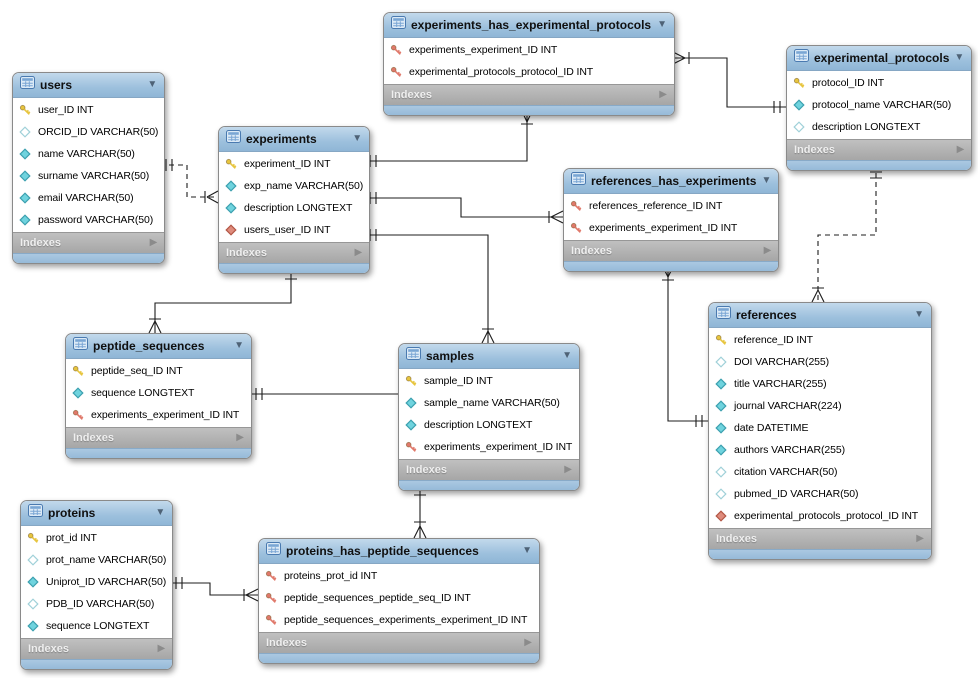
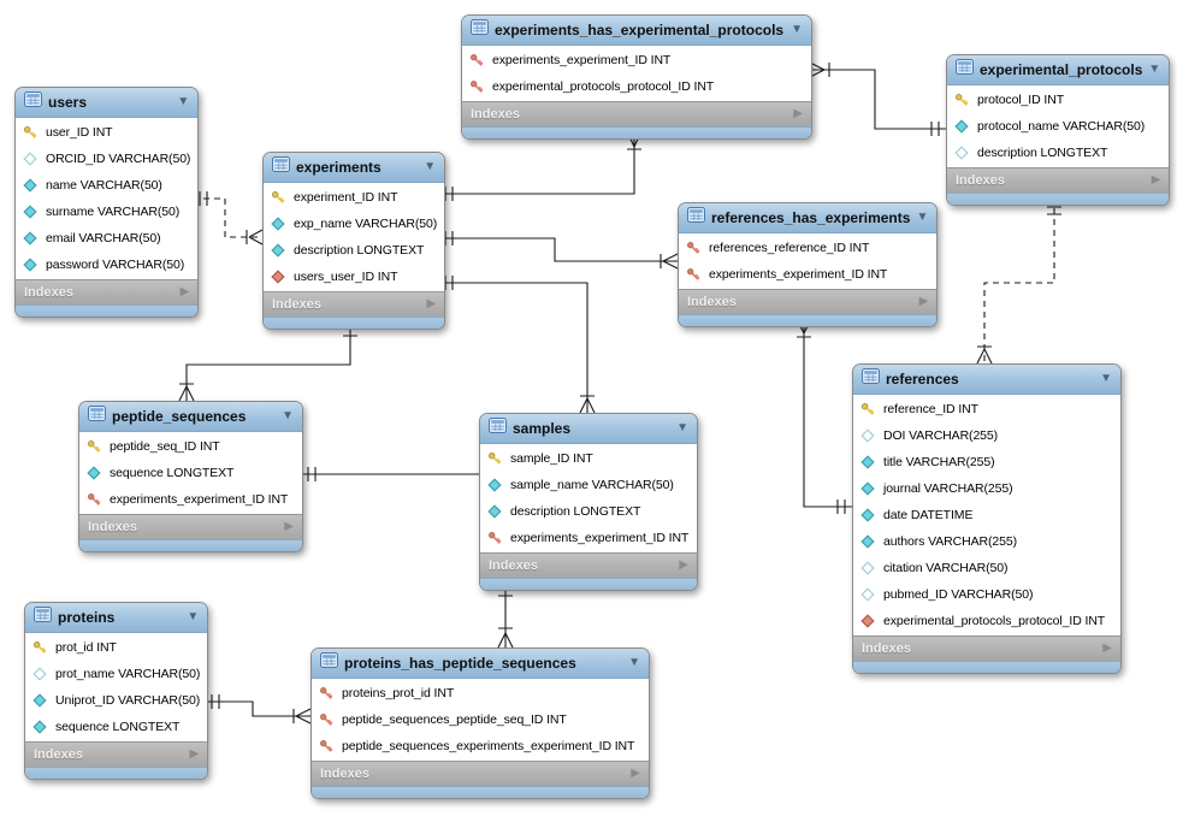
  users
  ▼
  user_ID INT
  ORCID_ID VARCHAR(50)
  name VARCHAR(50)
  surname VARCHAR(50)
  email VARCHAR(50)
  password VARCHAR(50)
  Indexes
  ▶
  experiments
  ▼
  experiment_ID INT
  exp_name VARCHAR(50)
  description LONGTEXT
  users_user_ID INT
  Indexes
  ▶
  experiments_has_experimental_protocols
  ▼
  experiments_experiment_ID INT
  experimental_protocols_protocol_ID INT
  Indexes
  ▶
  experimental_protocols
  ▼
  protocol_ID INT
  protocol_name VARCHAR(50)
  description LONGTEXT
  Indexes
  ▶
  references_has_experiments
  ▼
  references_reference_ID INT
  experiments_experiment_ID INT
  Indexes
  ▶
  references
  ▼
  reference_ID INT
  DOI VARCHAR(255)
  title VARCHAR(255)
- journal VARCHAR(224)
+ journal VARCHAR(255)
  date DATETIME
  authors VARCHAR(255)
  citation VARCHAR(50)
  pubmed_ID VARCHAR(50)
  experimental_protocols_protocol_ID INT
  Indexes
  ▶
  peptide_sequences
  ▼
  peptide_seq_ID INT
  sequence LONGTEXT
  experiments_experiment_ID INT
  Indexes
  ▶
  samples
  ▼
  sample_ID INT
  sample_name VARCHAR(50)
  description LONGTEXT
  experiments_experiment_ID INT
  Indexes
  ▶
  proteins
  ▼
  prot_id INT
  prot_name VARCHAR(50)
  Uniprot_ID VARCHAR(50)
- PDB_ID VARCHAR(50)
  sequence LONGTEXT
  Indexes
  ▶
  proteins_has_peptide_sequences
  ▼
  proteins_prot_id INT
  peptide_sequences_peptide_seq_ID INT
  peptide_sequences_experiments_experiment_ID INT
  Indexes
  ▶
